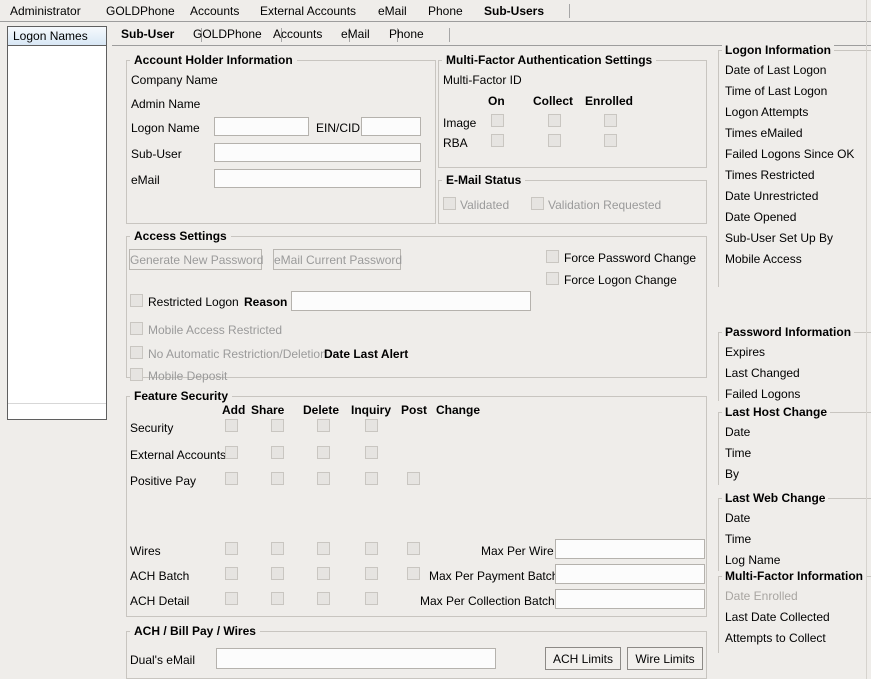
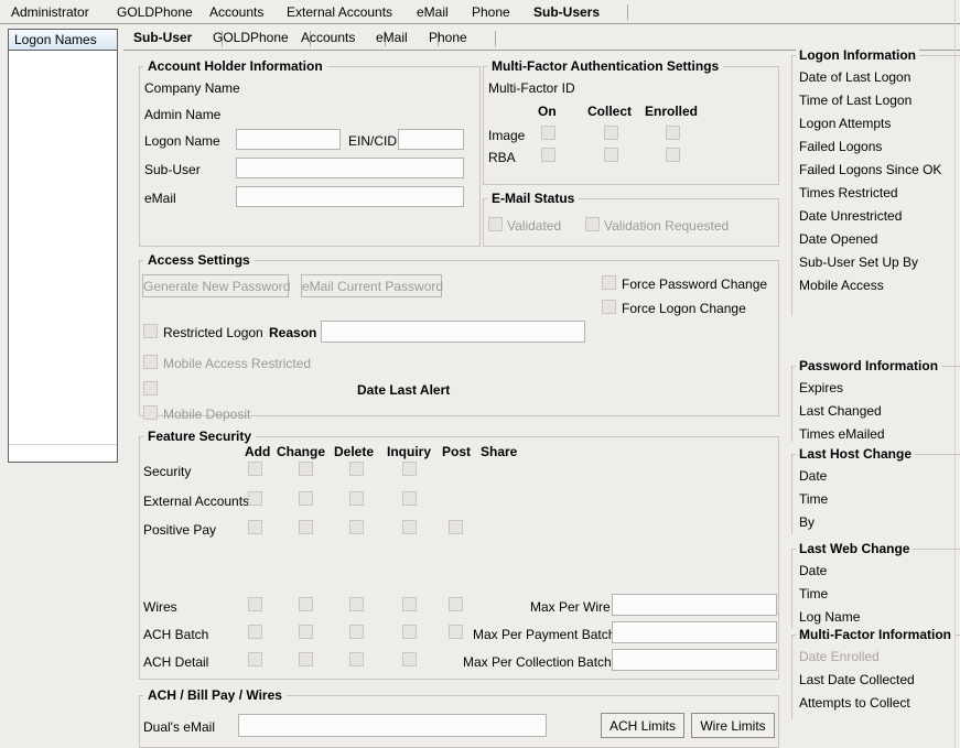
  Administrator
  GOLDPhone
  Accounts
  External Accounts
  eMail
  Phone
  Sub-Users
  Sub-User
  GOLDPhone
  Accounts
  eMail
  Phone
  Logon Names
  Account Holder Information
  Company Name
  Admin Name
  Logon Name
  EIN/CID
  Sub-User
  eMail
  Multi-Factor Authentication Settings
  Multi-Factor ID
  On
  Collect
  Enrolled
  Image
  RBA
  E-Mail Status
  Validated
  Validation Requested
  Access Settings
  Generate New Password
  eMail Current Password
  Force Password Change
  Force Logon Change
  Restricted Logon
  Reason
  Mobile Access Restricted
- No Automatic Restriction/Deletion
  Date Last Alert
  Mobile Deposit
  Feature Security
  Add
- Share
+ Change
  Delete
  Inquiry
  Post
- Change
+ Share
  Security
  External Accounts
  Positive Pay
  Wires
  Max Per Wire
  ACH Batch
  Max Per Payment Batc
  ACH Detail
  Max Per Collection Batch
  ACH / Bill Pay / Wires
  Dual's eMail
  ACH Limits
  Wire Limits
  Logon Information
  Date of Last Logon
  Time of Last Logon
  Logon Attempts
- Times eMailed
+ Failed Logons
  Failed Logons Since OK
  Times Restricted
  Date Unrestricted
  Date Opened
  Sub-User Set Up By
  Mobile Access
  Password Information
  Expires
  Last Changed
- Failed Logons
+ Times eMailed
  Last Host Change
  Date
  Time
  By
  Last Web Change
  Date
  Time
  Log Name
  Multi-Factor Information
  Date Enrolled
  Last Date Collected
  Attempts to Collect
